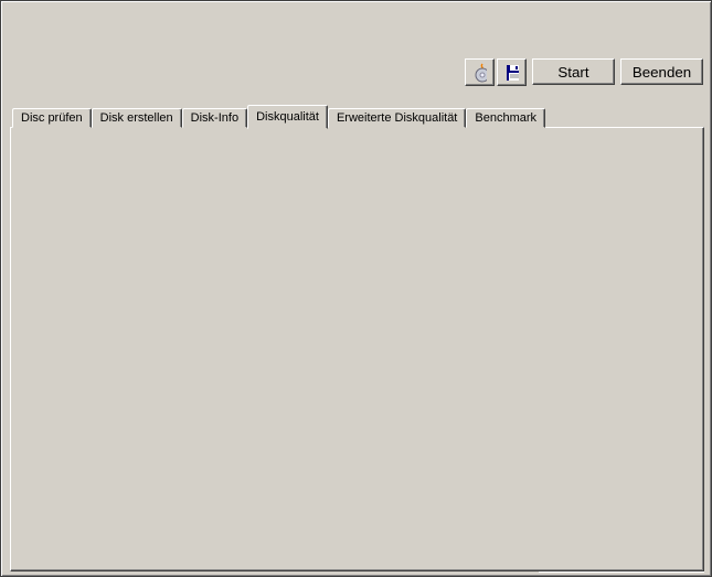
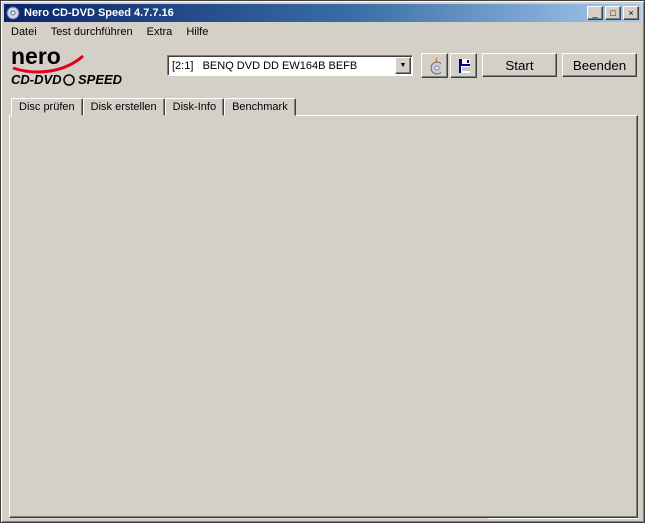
+ Nero CD-DVD Speed 4.7.7.16
+ _
+ □
+ ×
+ Datei
+ Test durchführen
+ Extra
+ Hilfe
+ nero
+ CD-DVD
+ SPEED
+ [2:1] BENQ DVD DD EW164B BEFB
  Start
  Beenden
  Disc prüfen
  Disk erstellen
  Disk-Info
- Diskqualität
- Erweiterte Diskqualität
  Benchmark
